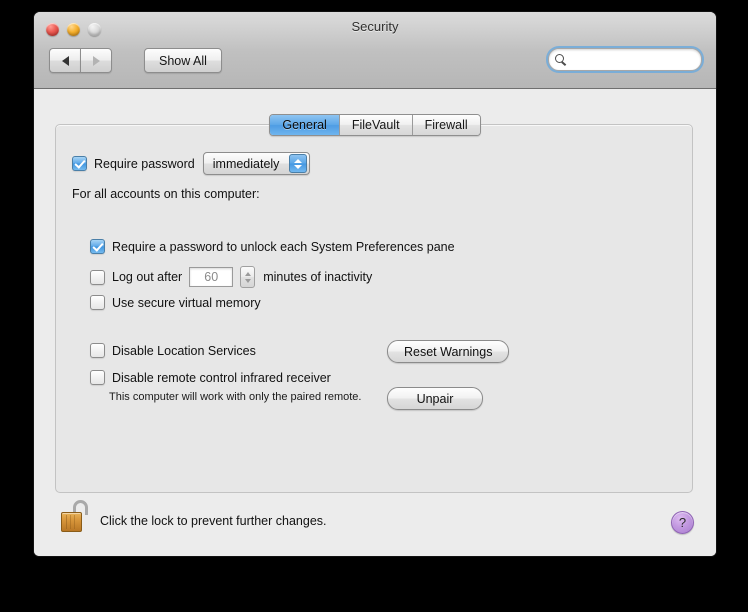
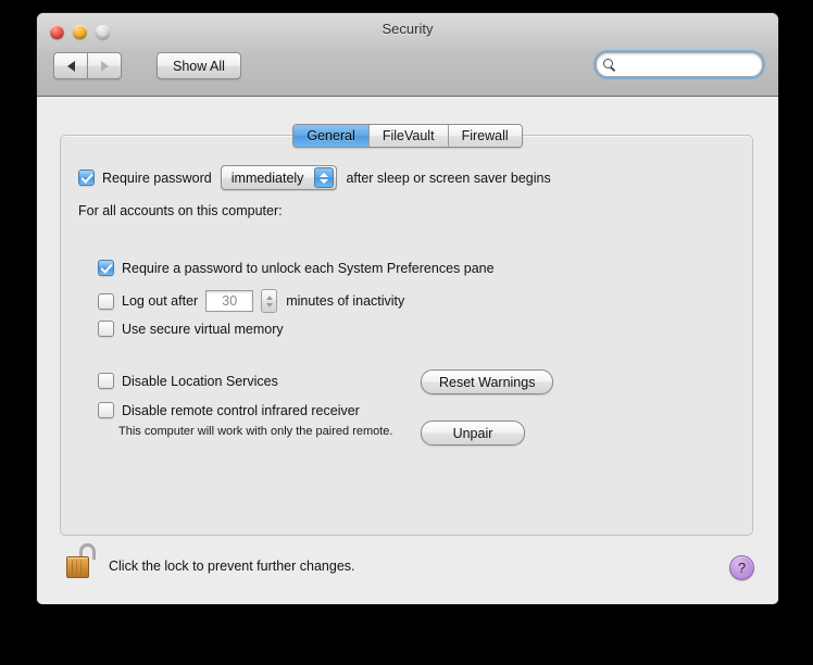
  Security
  Show All
  General
  FileVault
  Firewall
  Require password
  immediately
+ after sleep or screen saver begins
  For all accounts on this computer:
  Require a password to unlock each System Preferences pane
  Log out after
- 60
+ 30
  minutes of inactivity
  Use secure virtual memory
  Disable Location Services
  Disable remote control infrared receiver
  This computer will work with only the paired remote.
  Reset Warnings
  Unpair
  Click the lock to prevent further changes.
  ?
